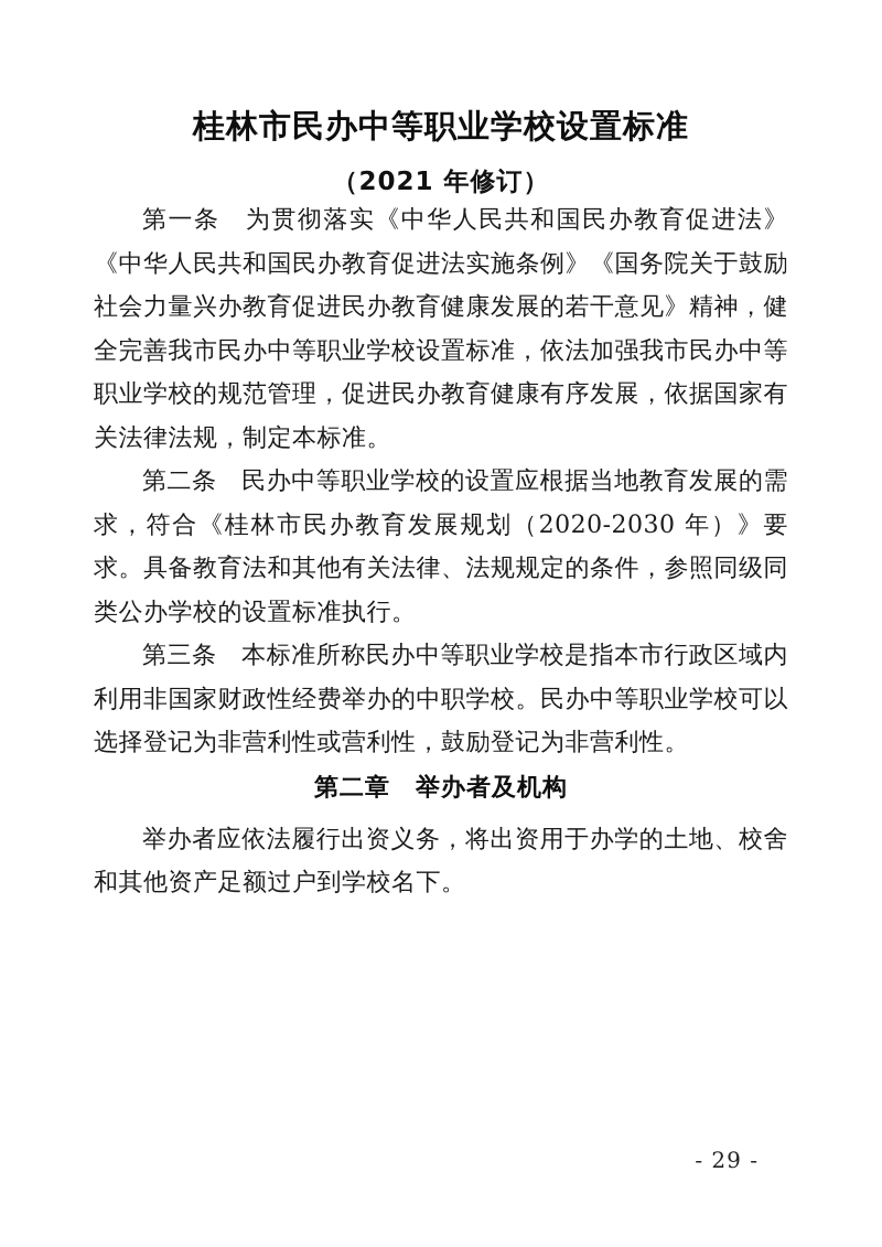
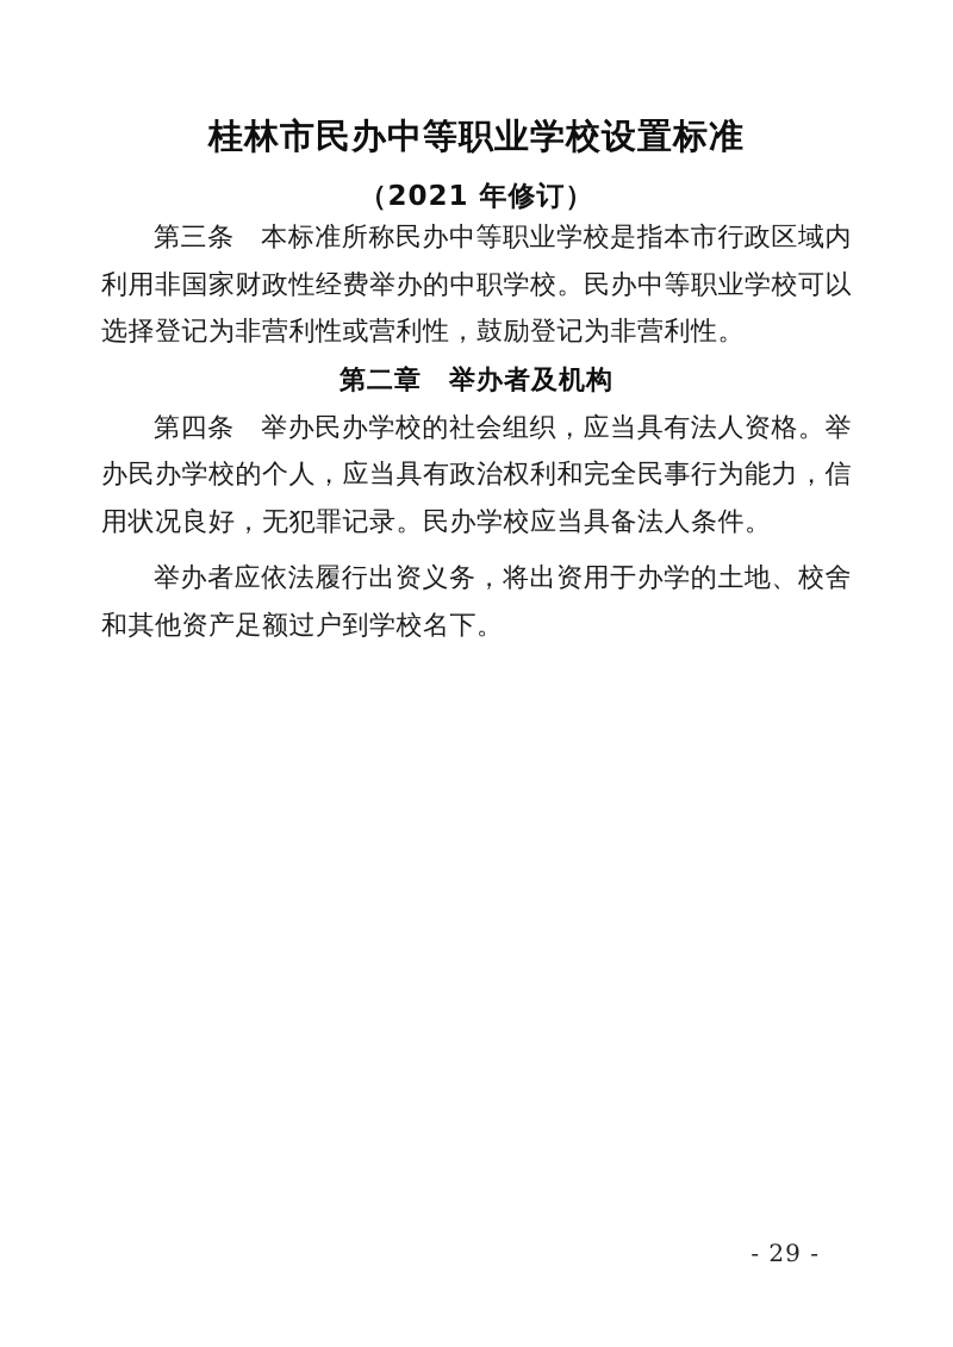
  桂林市民办中等职业学校设置标准
  （2021 年修订）
- 第一条 为贯彻落实《中华人民共和国民办教育促进法》《中华人民共和国民办教育促进法实施条例》《国务院关于鼓励社会力量兴办教育促进民办教育健康发展的若干意见》精神，健全完善我市民办中等职业学校设置标准，依法加强我市民办中等职业学校的规范管理，促进民办教育健康有序发展，依据国家有关法律法规，制定本标准。
- 第二条 民办中等职业学校的设置应根据当地教育发展的需求，符合《桂林市民办教育发展规划（2020-2030 年）》要求。具备教育法和其他有关法律、法规规定的条件，参照同级同类公办学校的设置标准执行。
  第三条 本标准所称民办中等职业学校是指本市行政区域内利用非国家财政性经费举办的中职学校。民办中等职业学校可以选择登记为非营利性或营利性，鼓励登记为非营利性。
  第二章 举办者及机构
+ 第四条 举办民办学校的社会组织，应当具有法人资格。举办民办学校的个人，应当具有政治权利和完全民事行为能力，信用状况良好，无犯罪记录。民办学校应当具备法人条件。
  举办者应依法履行出资义务，将出资用于办学的土地、校舍和其他资产足额过户到学校名下。
  - 29 -
